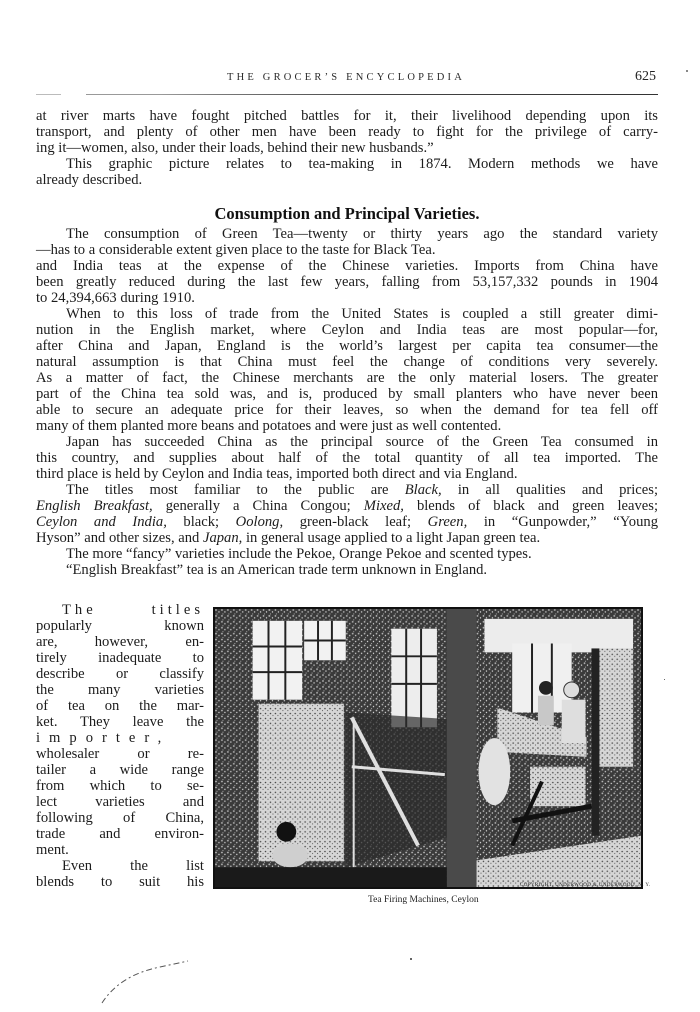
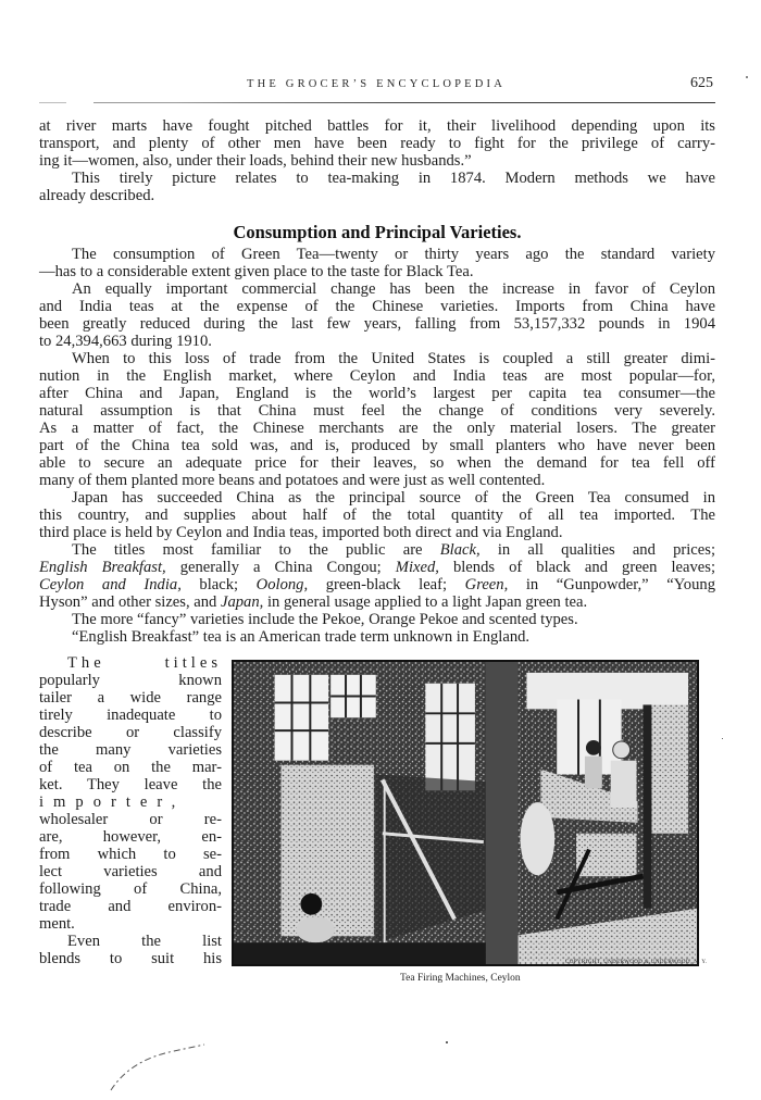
  THE GROCER’S ENCYCLOPEDIA
  625
  at river marts have fought pitched battles for it, their livelihood depending upon its
  transport, and plenty of other men have been ready to fight for the privilege of carry-
  ing it—women, also, under their loads, behind their new husbands.”
- This graphic picture relates to tea-making in 1874. Modern methods we have
+ This tirely picture relates to tea-making in 1874. Modern methods we have
  already described.
  Consumption and Principal Varieties.
  The consumption of Green Tea—twenty or thirty years ago the standard variety
  —has to a considerable extent given place to the taste for Black Tea.
+ An equally important commercial change has been the increase in favor of Ceylon
  and India teas at the expense of the Chinese varieties. Imports from China have
  been greatly reduced during the last few years, falling from 53,157,332 pounds in 1904
  to 24,394,663 during 1910.
  When to this loss of trade from the United States is coupled a still greater dimi-
  nution in the English market, where Ceylon and India teas are most popular—for,
  after China and Japan, England is the world’s largest per capita tea consumer—the
  natural assumption is that China must feel the change of conditions very severely.
  As a matter of fact, the Chinese merchants are the only material losers. The greater
  part of the China tea sold was, and is, produced by small planters who have never been
  able to secure an adequate price for their leaves, so when the demand for tea fell off
  many of them planted more beans and potatoes and were just as well contented.
  Japan has succeeded China as the principal source of the Green Tea consumed in
  this country, and supplies about half of the total quantity of all tea imported. The
  third place is held by Ceylon and India teas, imported both direct and via England.
  The titles most familiar to the public are Black, in all qualities and prices;
  English Breakfast, generally a China Congou; Mixed, blends of black and green leaves;
  Ceylon and India, black; Oolong, green-black leaf; Green, in “Gunpowder,” “Young
  Hyson” and other sizes, and Japan, in general usage applied to a light Japan green tea.
  The more “fancy” varieties include the Pekoe, Orange Pekoe and scented types.
  “English Breakfast” tea is an American trade term unknown in England.
  The titles
  popularly known
- are, however, en-
+ tailer a wide range
  tirely inadequate to
  describe or classify
  the many varieties
  of tea on the mar-
  ket. They leave the
  importer,
  wholesaler or re-
- tailer a wide range
+ are, however, en-
  from which to se-
  lect varieties and
  following of China,
  trade and environ-
  ment.
  Even the list
  blends to suit his
  Tea Firing Machines, Ceylon
